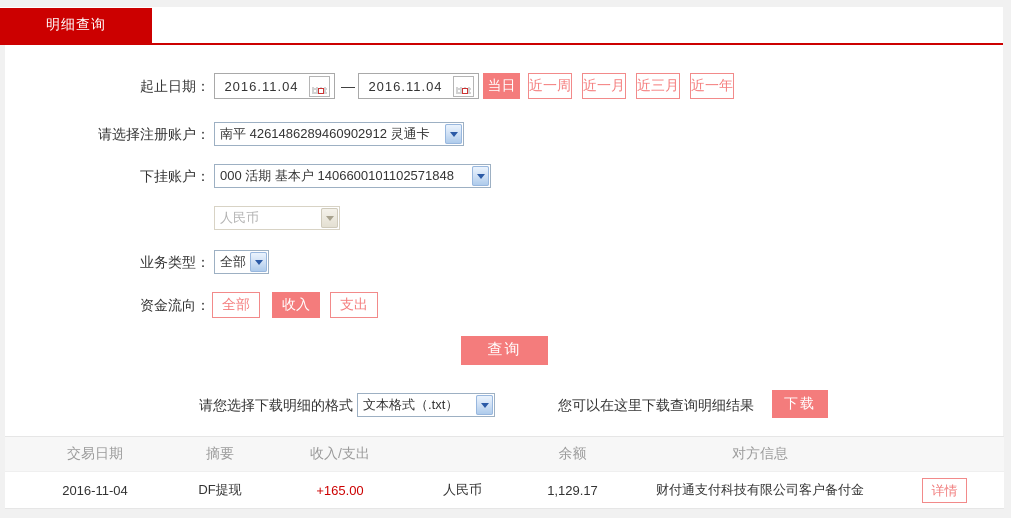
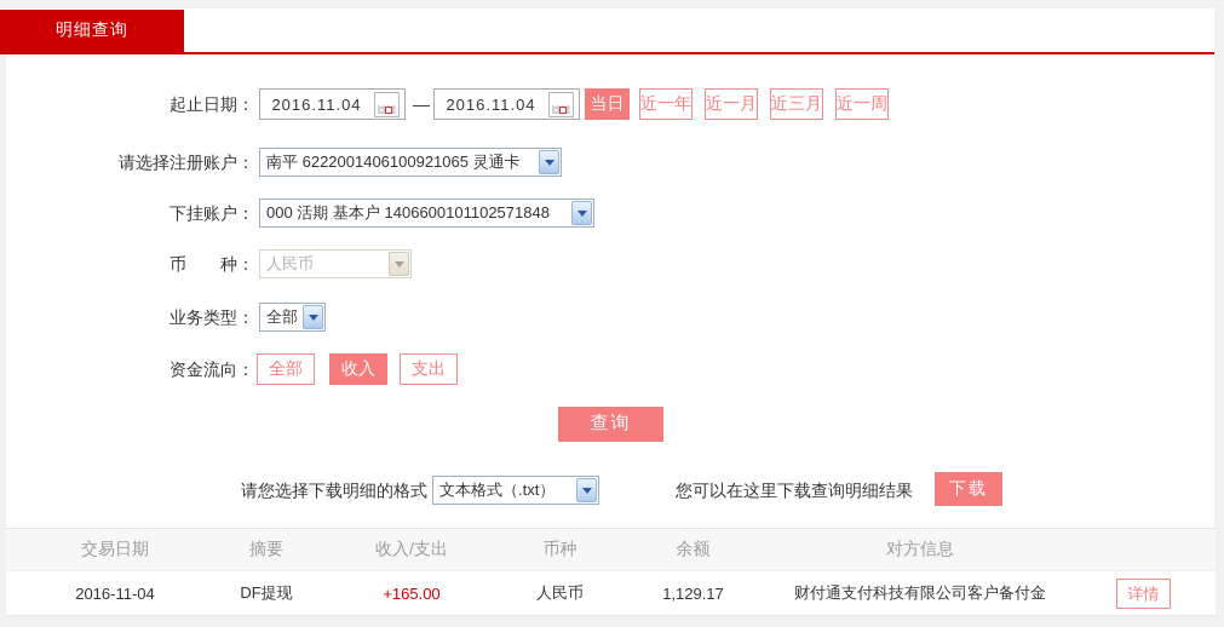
  明细查询
  起止日期：
  2016.11.04
  —
  2016.11.04
  当日
- 近一周
+ 近一年
  近一月
  近三月
- 近一年
+ 近一周
  请选择注册账户：
- 南平 4261486289460902912 灵通卡
+ 南平 6222001406100921065 灵通卡
  下挂账户：
  000 活期 基本户 1406600101102571848
+ 币 种：
  人民币
  业务类型：
  全部
  资金流向：
  全部
  收入
  支出
  查询
  请您选择下载明细的格式
  文本格式（.txt）
  您可以在这里下载查询明细结果
  下载
  交易日期
  摘要
  收入/支出
+ 币种
  余额
  对方信息
  2016-11-04
  DF提现
  +165.00
  人民币
  1,129.17
  财付通支付科技有限公司客户备付金
  详情
